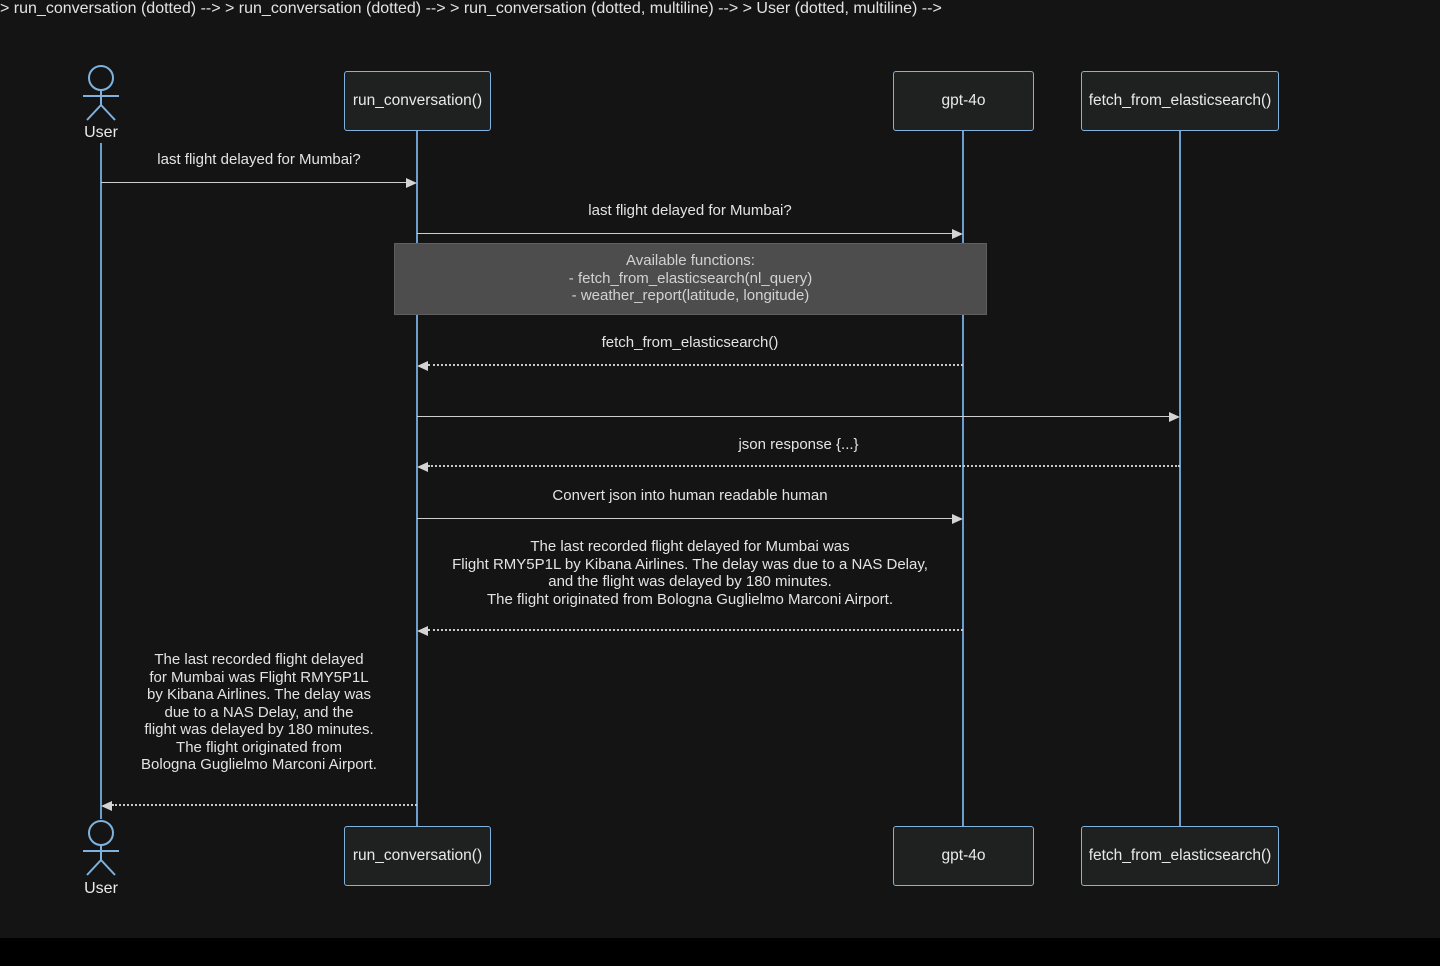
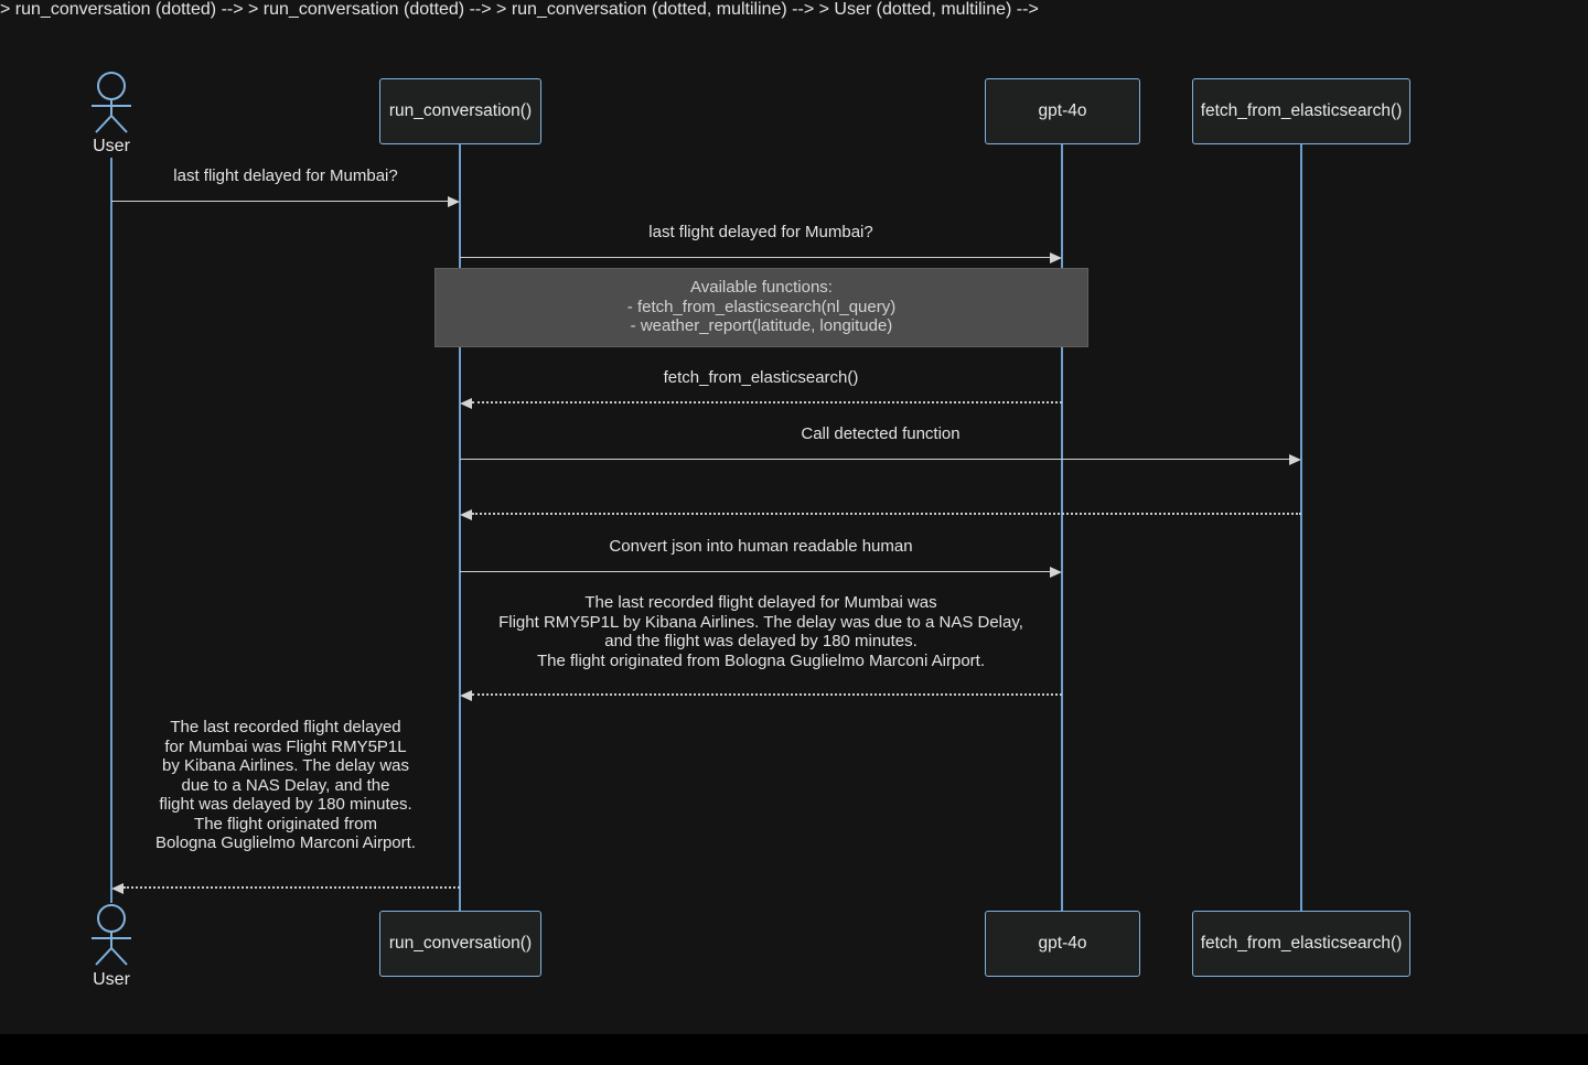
  User
  run_conversation()
  gpt-4o
  fetch_from_elasticsearch()
  last flight delayed for Mumbai?
  last flight delayed for Mumbai?
  Available functions:
  - fetch_from_elasticsearch(nl_query)
  - weather_report(latitude, longitude)
  > run_conversation (dotted) -->
  fetch_from_elasticsearch()
+ Call detected function
  > run_conversation (dotted) -->
- json response {...}
  Convert json into human readable human
  > run_conversation (dotted, multiline) -->
  The last recorded flight delayed for Mumbai was
  Flight RMY5P1L by Kibana Airlines. The delay was due to a NAS Delay,
  and the flight was delayed by 180 minutes.
  The flight originated from Bologna Guglielmo Marconi Airport.
  > User (dotted, multiline) -->
  The last recorded flight delayed
  for Mumbai was Flight RMY5P1L
  by Kibana Airlines. The delay was
  due to a NAS Delay, and the
  flight was delayed by 180 minutes.
  The flight originated from
  Bologna Guglielmo Marconi Airport.
  User
  run_conversation()
  gpt-4o
  fetch_from_elasticsearch()
